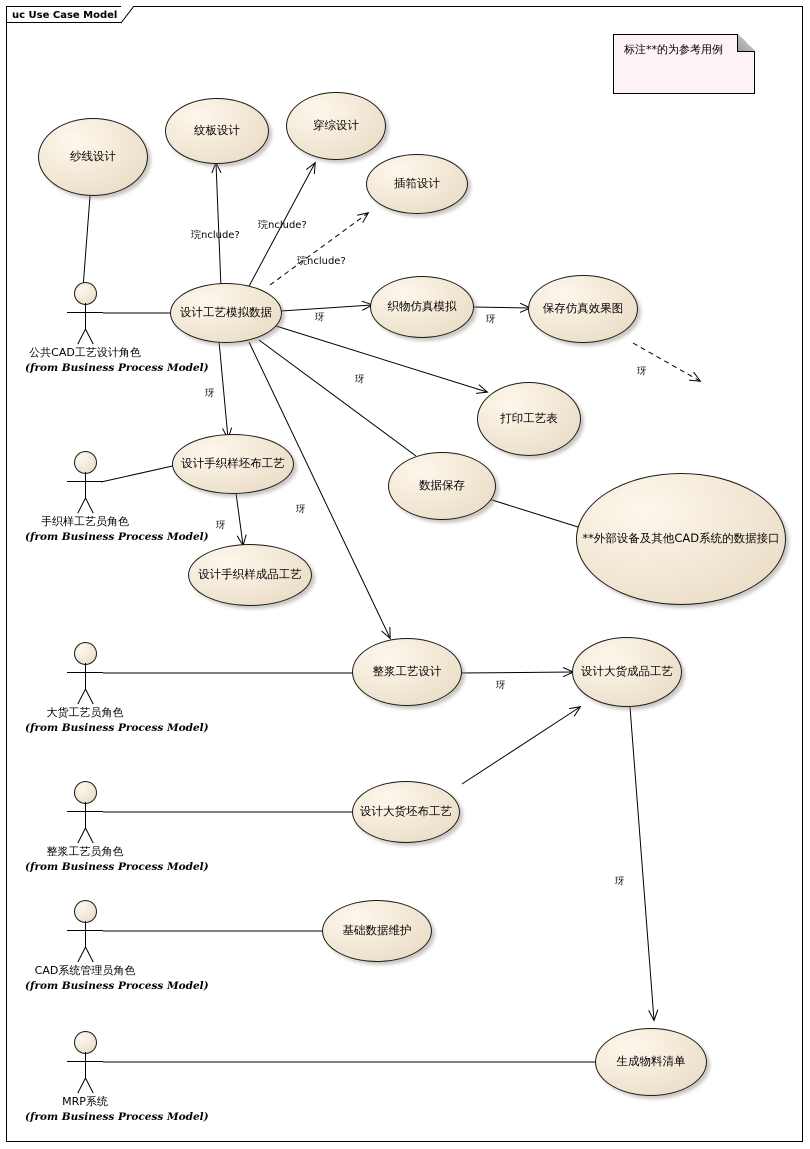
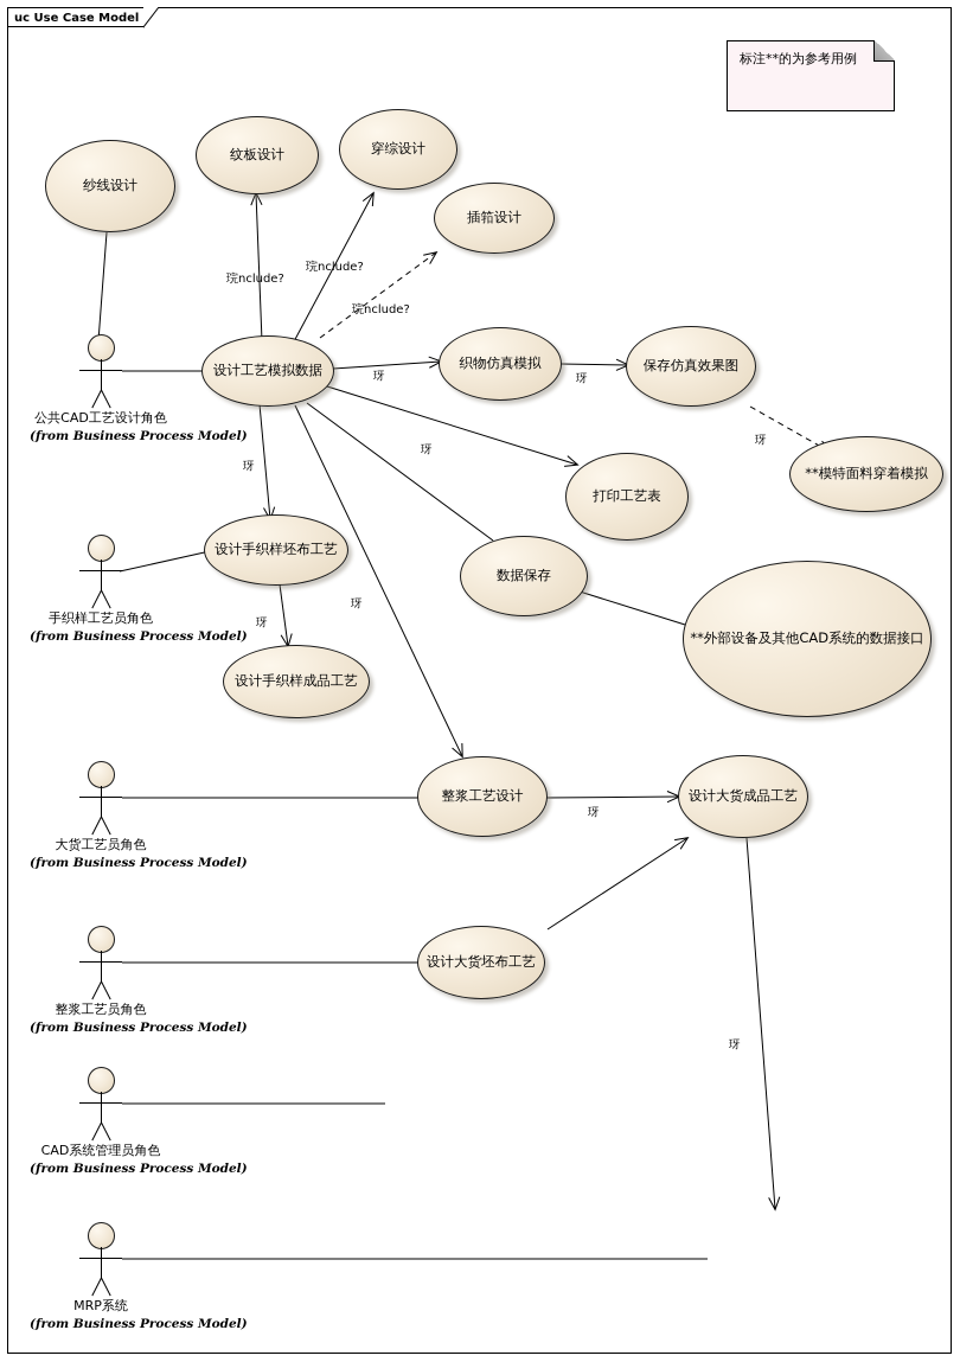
  uc Use Case Model
  标注**的为参考用例
  纱线设计
  纹板设计
  穿综设计
  插筘设计
  设计工艺模拟数据
  织物仿真模拟
  保存仿真效果图
+ **模特面料穿着模拟
  打印工艺表
  数据保存
  **外部设备及其他CAD系统的数据接口
  设计手织样坯布工艺
  设计手织样成品工艺
  整浆工艺设计
  设计大货成品工艺
  设计大货坯布工艺
- 基础数据维护
- 生成物料清单
  琓nclude?
  琓nclude?
  琓nclude?
  玡
  玡
  玡
  玡
  玡
  玡
  玡
  玡
  玡
  公共CAD工艺设计角色
  (from Business Process Model)
  手织样工艺员角色
  (from Business Process Model)
  大货工艺员角色
  (from Business Process Model)
  整浆工艺员角色
  (from Business Process Model)
  CAD系统管理员角色
  (from Business Process Model)
  MRP系统
  (from Business Process Model)
